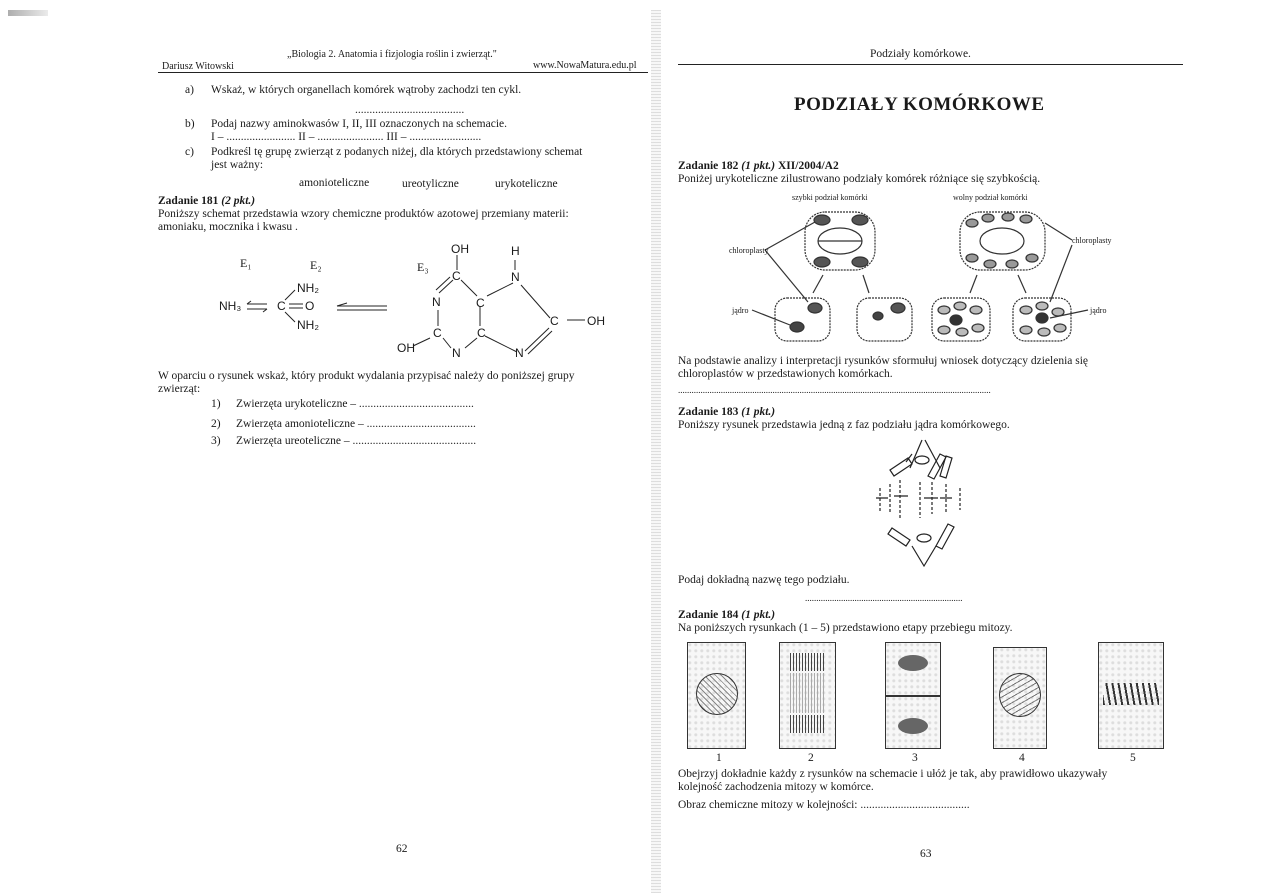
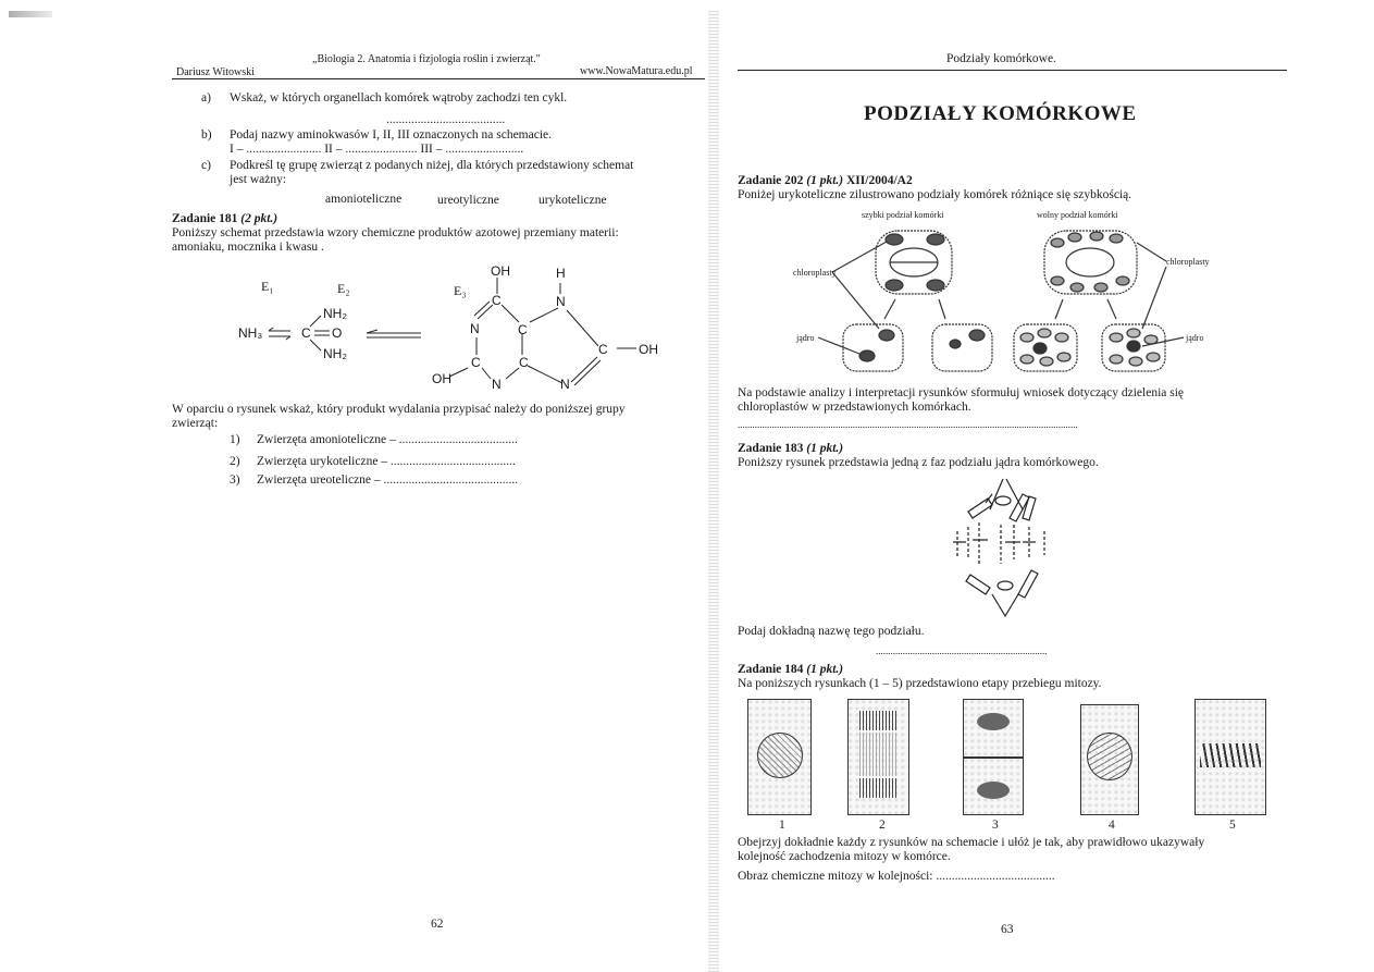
  „Biologia 2. Anatomia i fizjologia roślin i zwierząt."
  Dariusz Witowski
  www.NowaMatura.edu.pl
  a)
  Wskaż, w których organellach komórek wątroby zachodzi ten cykl.
  ......................................
  b)
  Podaj nazwy aminokwasów I, II, III oznaczonych na schemacie.
  I – ........................ II – ....................... III – .........................
  c)
  Podkreśl tę grupę zwierząt z podanych niżej, dla których przedstawiony schemat
  jest ważny:
  amonioteliczne
  ureotyliczne
  urykoteliczne
  Zadanie 181 (2 pkt.)
  Poniższy schemat przedstawia wzory chemiczne produktów azotowej przemiany materii:
  amoniaku, mocznika i kwasu .
  E₁
  E₂
  E₃
  NH₃
  NH₂
  C
  O
  NH₂
  OH
  H
  C
  N
  N
  C
  C
  OH
  C
  C
  OH
  N
  N
  W oparciu o rysunek wskaż, który produkt wydalania przypisać należy do poniższej grupy
  zwierząt:
  1)
- Zwierzęta urykoteliczne – ........................................
+ Zwierzęta amonioteliczne – ......................................
  2)
- Zwierzęta amonioteliczne – ......................................
+ Zwierzęta urykoteliczne – ........................................
  3)
  Zwierzęta ureoteliczne – ...........................................
  62
  Podziały komórkowe.
  PODZIAŁY KOMÓRKOWE
- Zadanie 182 (1 pkt.) XII/2004/A2
+ Zadanie 202 (1 pkt.) XII/2004/A2
  Poniżej urykoteliczne zilustrowano podziały komórek różniące się szybkością.
  szybki podział komórki
  wolny podział komórki
  chloroplasty
  chloroplasty
  jądro
  jądro
  Na podstawie analizy i interpretacji rysunków sformułuj wniosek dotyczący dzielenia się
  chloroplastów w przedstawionych komórkach.
  ...........................................................................................................................................
  Zadanie 183 (1 pkt.)
  Poniższy rysunek przedstawia jedną z faz podziału jądra komórkowego.
  Podaj dokładną nazwę tego podziału.
  ......................................................................
  Zadanie 184 (1 pkt.)
  Na poniższych rysunkach (1 – 5) przedstawiono etapy przebiegu mitozy.
  1
  2
  3
  4
  5
  Obejrzyj dokładnie każdy z rysunków na schemacie i ułóż je tak, aby prawidłowo ukazywały
  kolejność zachodzenia mitozy w komórce.
  Obraz chemiczne mitozy w kolejności: ......................................
  63
